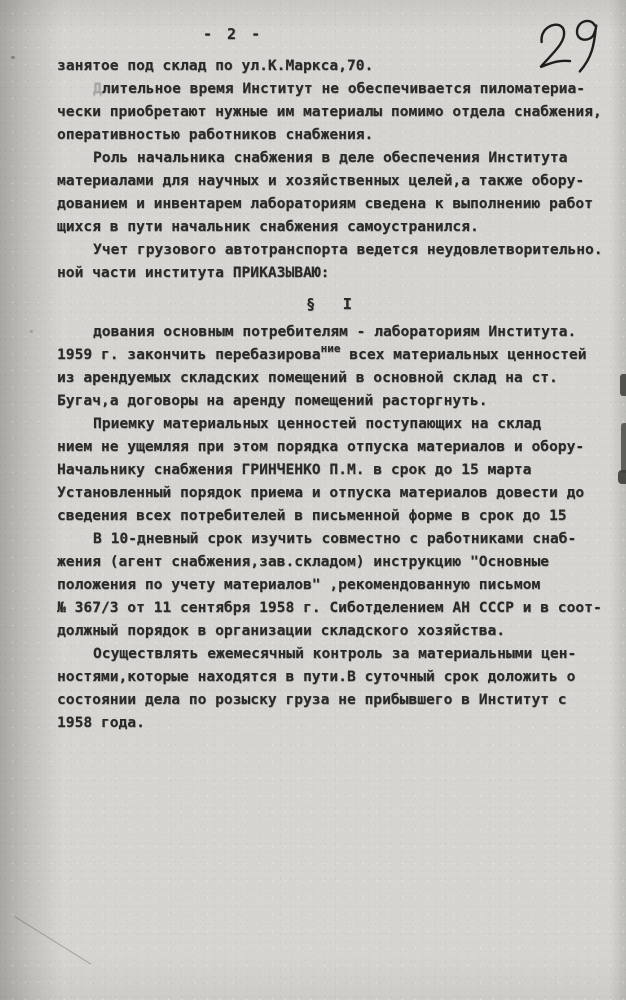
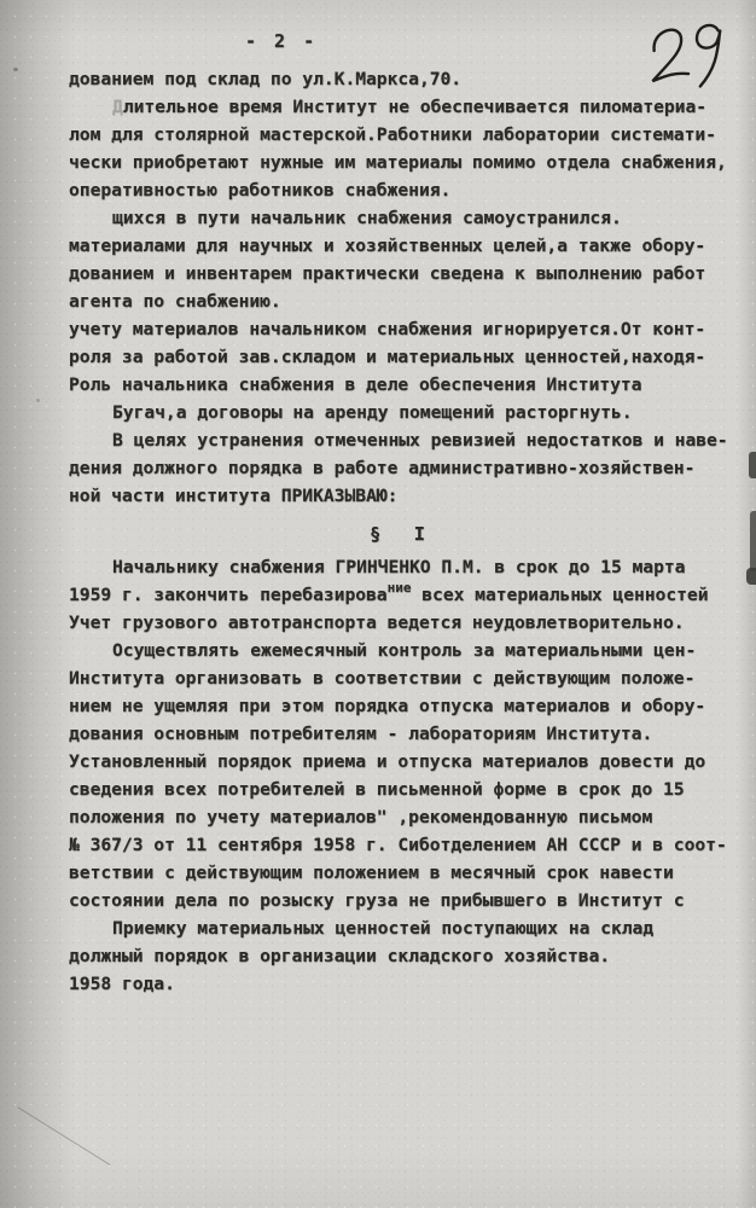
  - 2 -
- занятое под склад по ул.К.Маркса,70.
+ дованием под склад по ул.К.Маркса,70.
  Длительное время Институт не обеспечивается пиломатериа-
+ лом для столярной мастерской.Работники лаборатории системати-
  чески приобретают нужные им материалы помимо отдела снабжения,
  оперативностью работников снабжения.
- Роль начальника снабжения в деле обеспечения Института
+ щихся в пути начальник снабжения самоустранился.
  материалами для научных и хозяйственных целей,а также обору-
- дованием и инвентарем лабораториям сведена к выполнению работ
+ дованием и инвентарем практически сведена к выполнению работ
+ агента по снабжению.
+ учету материалов начальником снабжения игнорируется.От конт-
+ роля за работой зав.складом и материальных ценностей,находя-
- щихся в пути начальник снабжения самоустранился.
+ Роль начальника снабжения в деле обеспечения Института
- Учет грузового автотранспорта ведется неудовлетворительно.
+ Бугач,а договоры на аренду помещений расторгнуть.
+ В целях устранения отмеченных ревизией недостатков и наве-
+ дения должного порядка в работе административно-хозяйствен-
  ной части института ПРИКАЗЫВАЮ:
  § I
- дования основным потребителям - лабораториям Института.
+ Начальнику снабжения ГРИНЧЕНКО П.М. в срок до 15 марта
  1959 г. закончить перебазирование всех материальных ценностей
- из арендуемых складских помещений в основной склад на ст.
- Бугач,а договоры на аренду помещений расторгнуть.
+ Учет грузового автотранспорта ведется неудовлетворительно.
- Приемку материальных ценностей поступающих на склад
+ Осуществлять ежемесячный контроль за материальными цен-
+ Института организовать в соответствии с действующим положе-
  нием не ущемляя при этом порядка отпуска материалов и обору-
- Начальнику снабжения ГРИНЧЕНКО П.М. в срок до 15 марта
+ дования основным потребителям - лабораториям Института.
  Установленный порядок приема и отпуска материалов довести до
  сведения всех потребителей в письменной форме в срок до 15
- В 10-дневный срок изучить совместно с работниками снаб-
- жения (агент снабжения,зав.складом) инструкцию "Основные
  положения по учету материалов" ,рекомендованную письмом
  № 367/3 от 11 сентября 1958 г. Сиботделением АН СССР и в соот-
+ ветствии с действующим положением в месячный срок навести
- должный порядок в организации складского хозяйства.
+ состоянии дела по розыску груза не прибывшего в Институт с
- Осуществлять ежемесячный контроль за материальными цен-
+ Приемку материальных ценностей поступающих на склад
- ностями,которые находятся в пути.В суточный срок доложить о
- состоянии дела по розыску груза не прибывшего в Институт с
+ должный порядок в организации складского хозяйства.
  1958 года.
